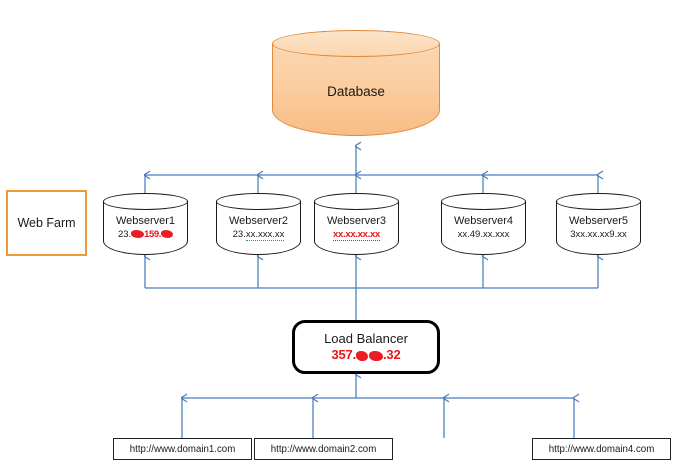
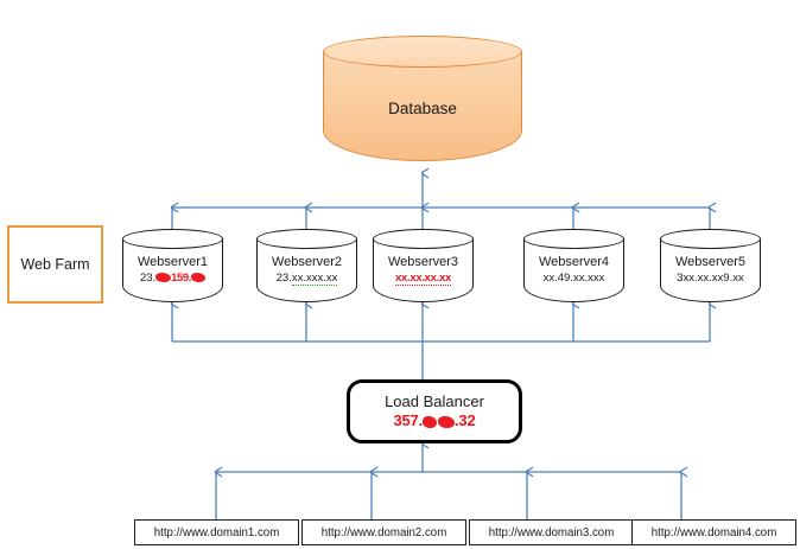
  Database
  Web Farm
  Webserver1
  23. 159.
  Webserver2
  23.xx.xxx.xx
  Webserver3
  xx.xx.xx.xx
  Webserver4
  xx.49.xx.xxx
  Webserver5
  3xx.xx.xx9.xx
  Load Balancer
  357. .32
  http://www.domain1.com
  http://www.domain2.com
+ http://www.domain3.com
  http://www.domain4.com
